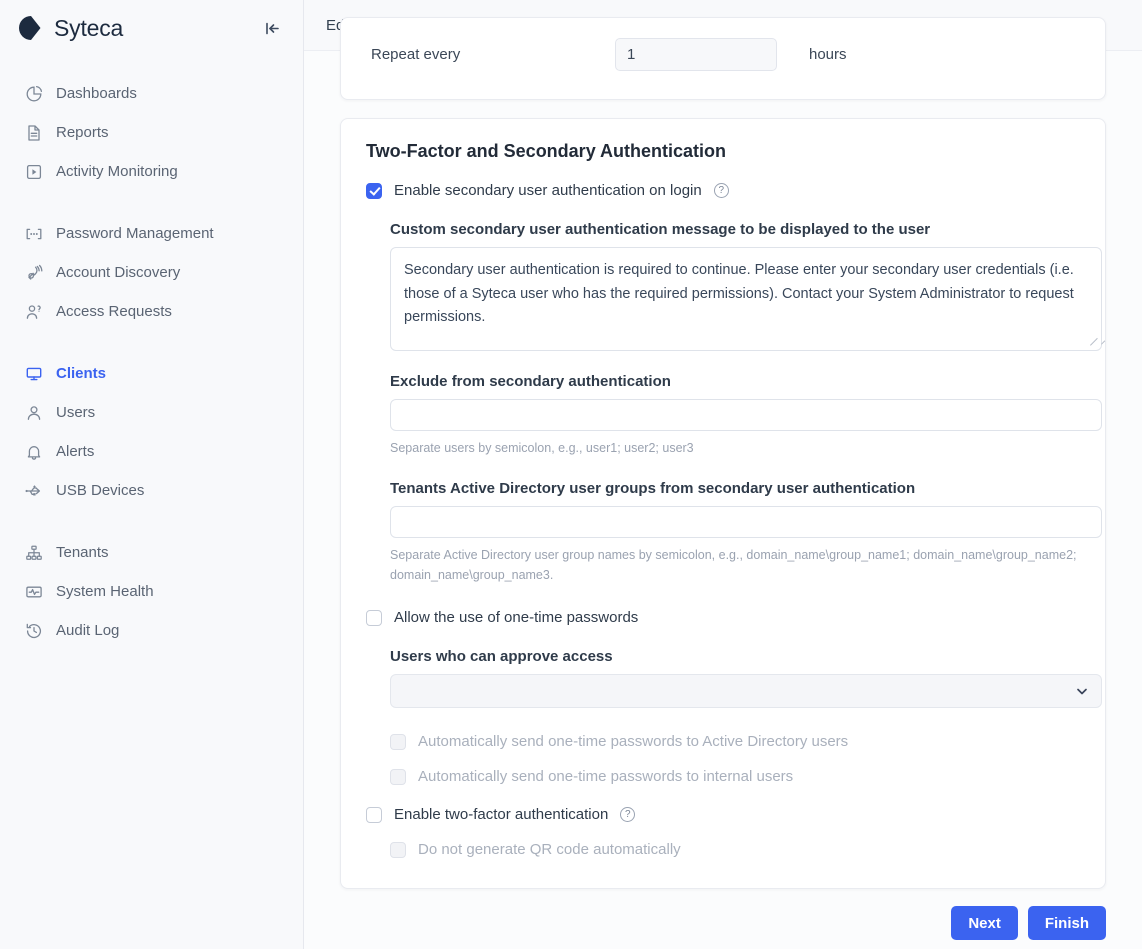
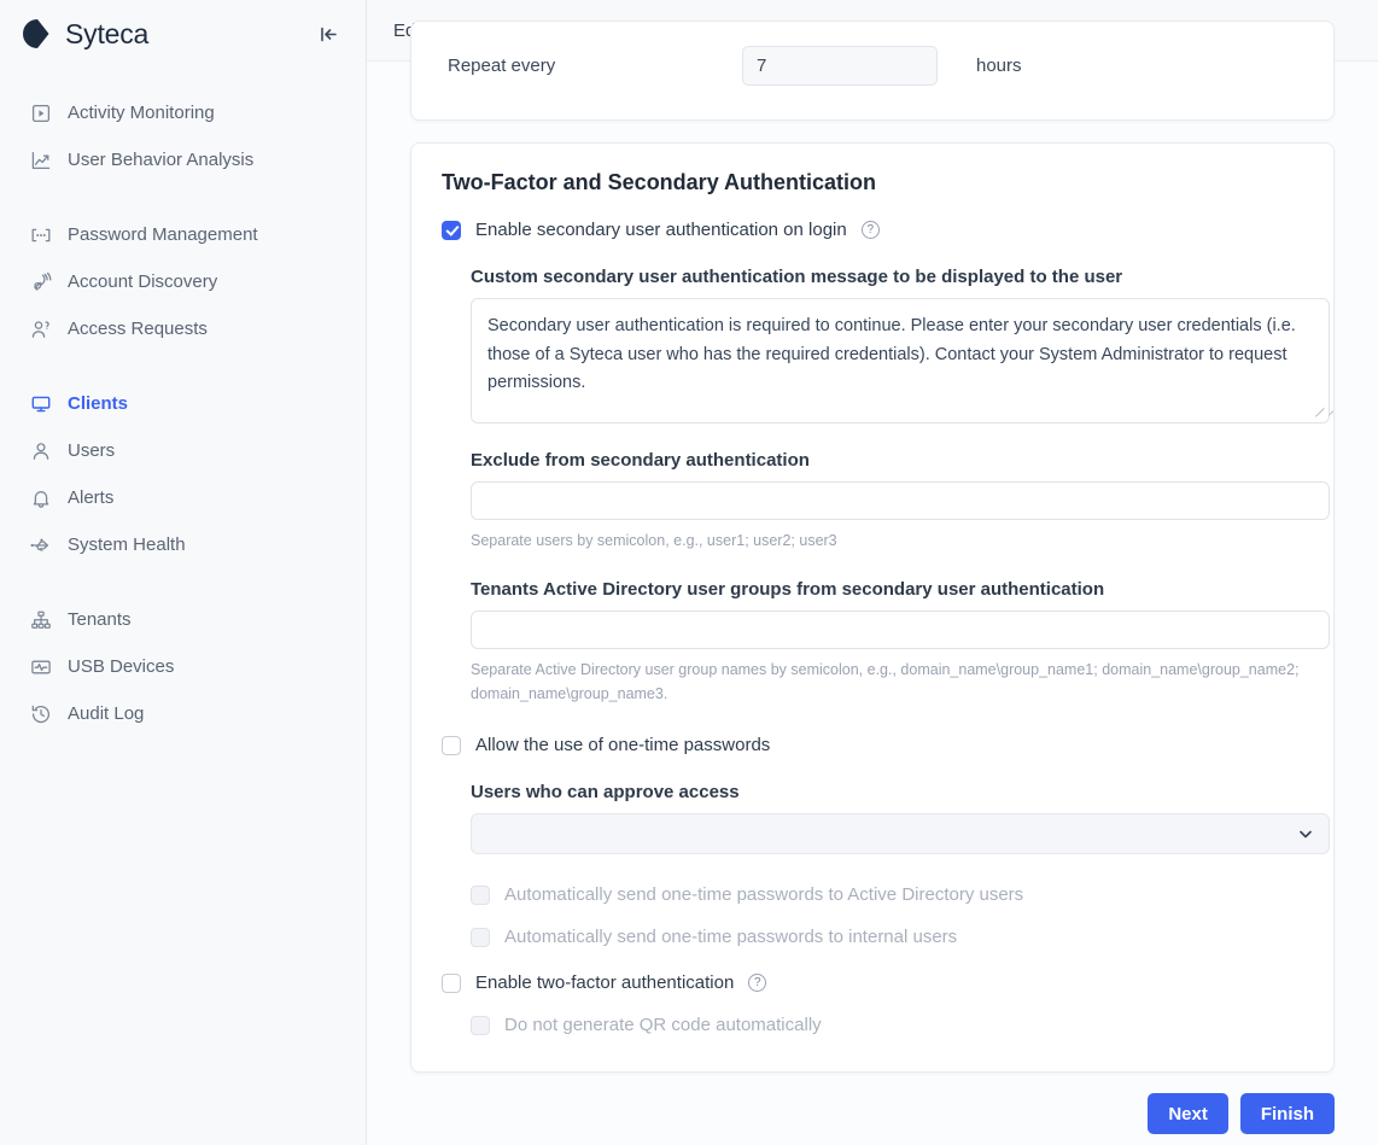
  Syteca
- Dashboards
- Reports
  Activity Monitoring
+ User Behavior Analysis
  Password Management
  Account Discovery
  Access Requests
  Clients
  Users
  Alerts
- USB Devices
+ System Health
  Tenants
- System Health
+ USB Devices
  Audit Log
  Repeat every
- 1
+ 7
  hours
  Two-Factor and Secondary Authentication
  Enable secondary user authentication on login
  ?
  Custom secondary user authentication message to be displayed to the user
- Secondary user authentication is required to continue. Please enter your secondary user credentials (i.e. those of a Syteca user who has the required permissions). Contact your System Administrator to request permissions.
+ Secondary user authentication is required to continue. Please enter your secondary user credentials (i.e. those of a Syteca user who has the required credentials). Contact your System Administrator to request permissions.
  Exclude from secondary authentication
  Separate users by semicolon, e.g., user1; user2; user3
  Tenants Active Directory user groups from secondary user authentication
  Separate Active Directory user group names by semicolon, e.g., domain_name\group_name1; domain_name\group_name2; domain_name\group_name3.
  Allow the use of one-time passwords
  Users who can approve access
  Automatically send one-time passwords to Active Directory users
  Automatically send one-time passwords to internal users
  Enable two-factor authentication
  ?
  Do not generate QR code automatically
  Next
  Finish
